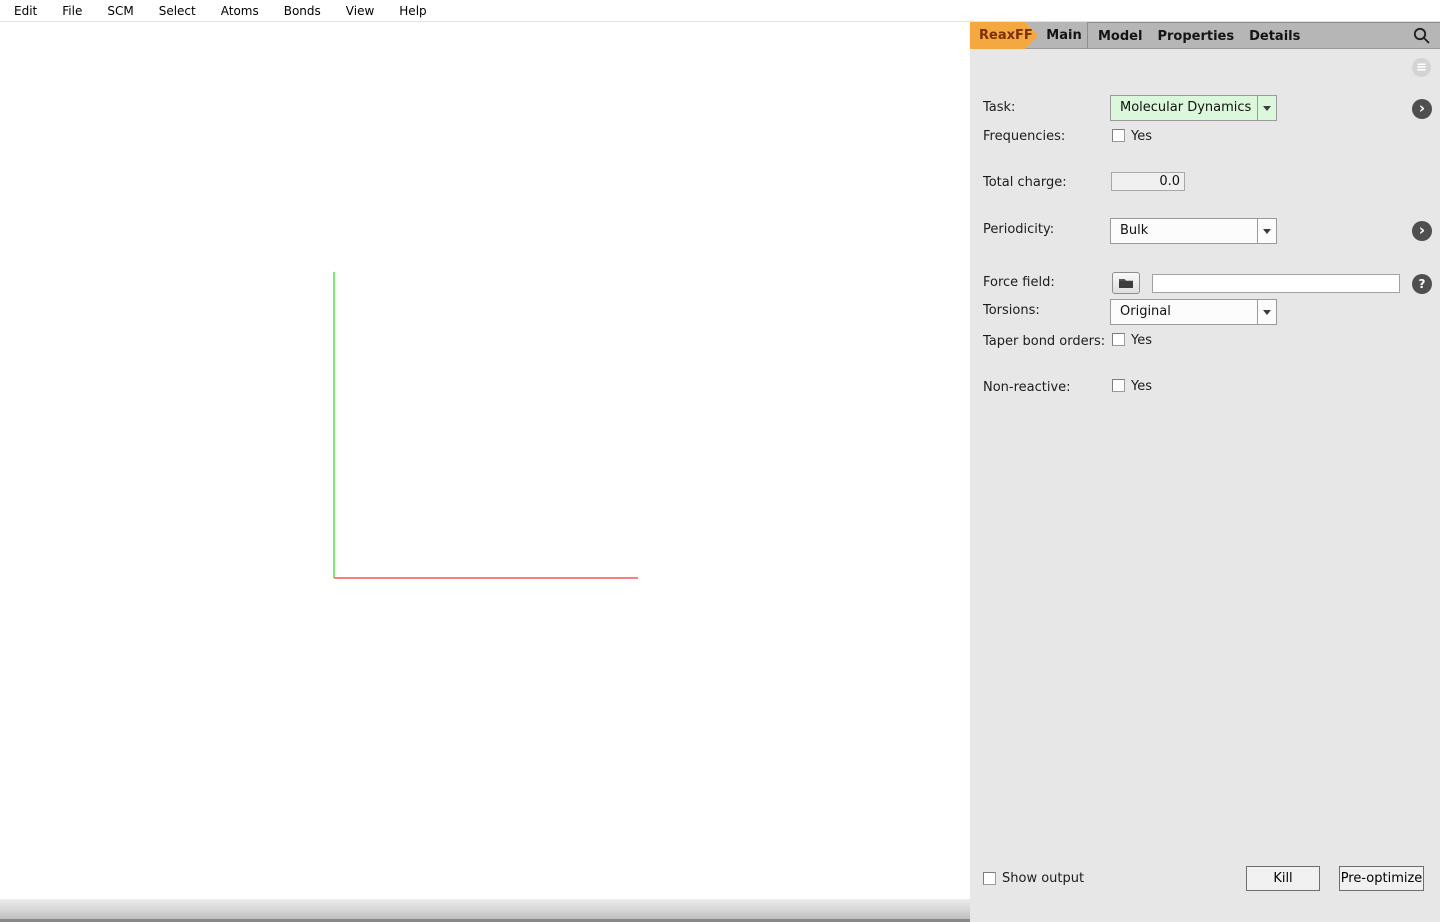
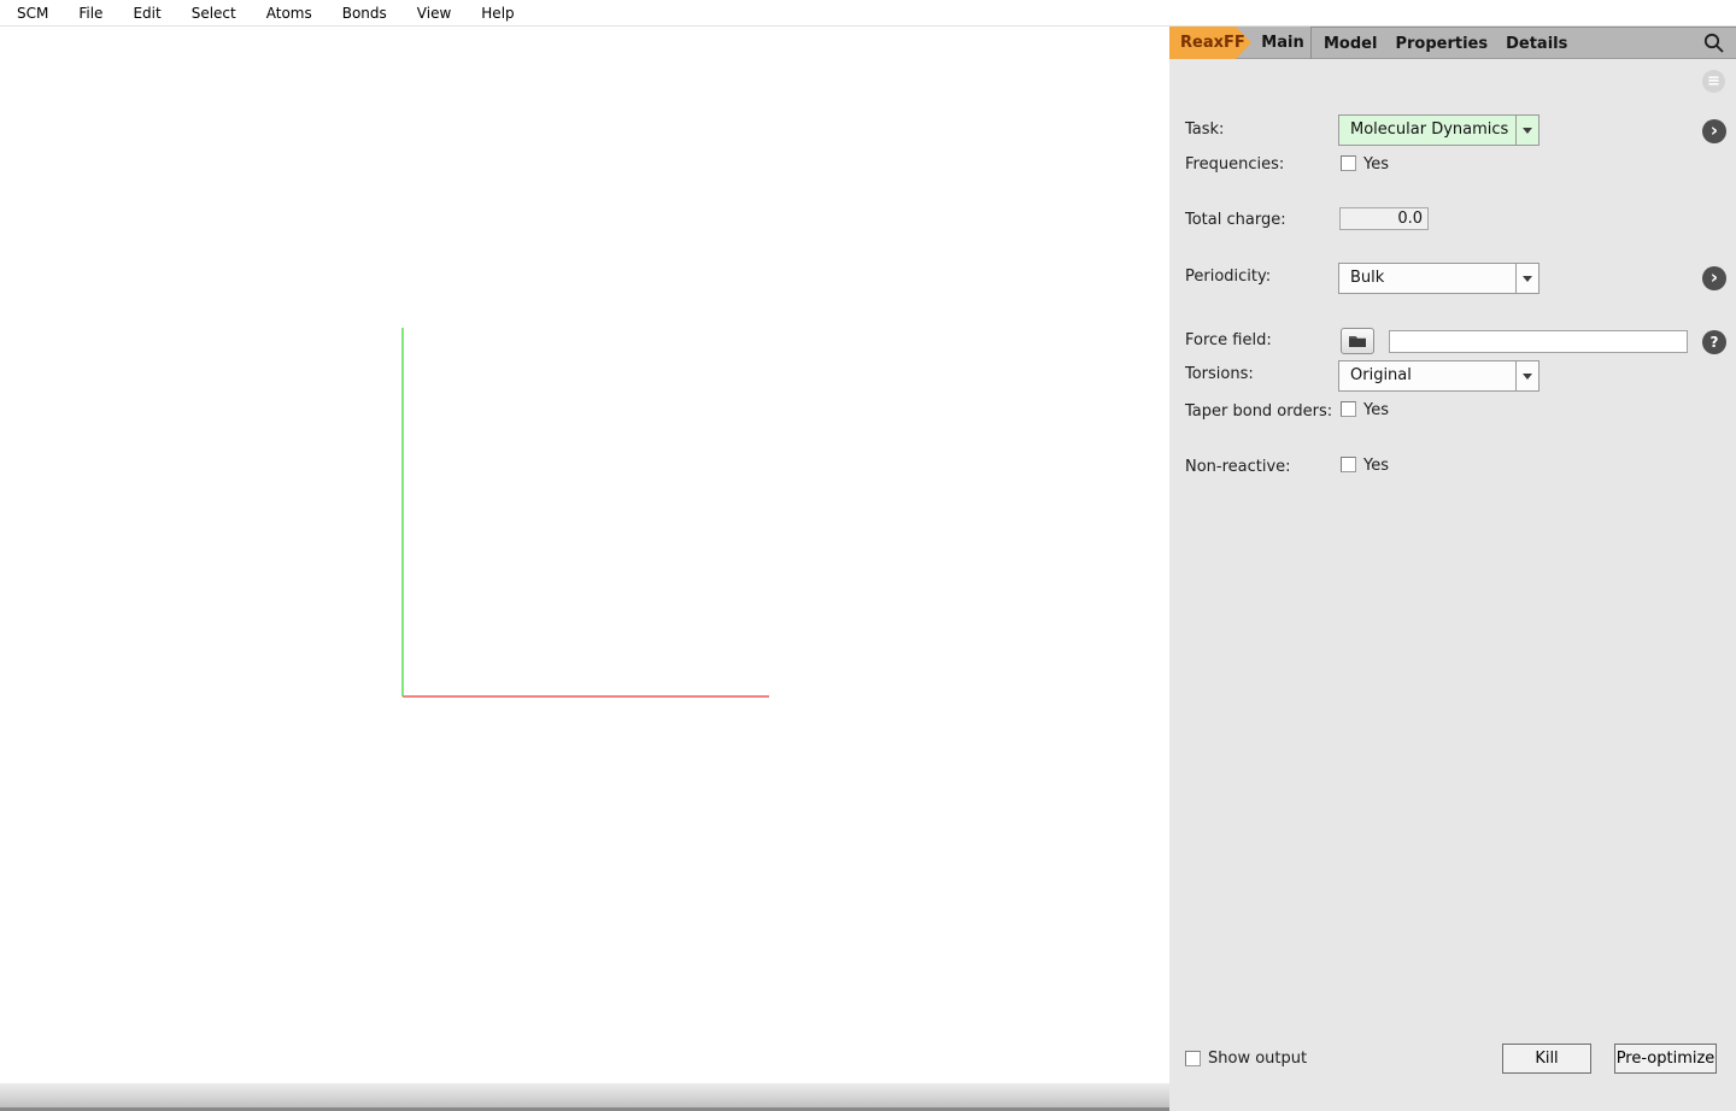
- Edit
+ SCM
  File
- SCM
+ Edit
  Select
  Atoms
  Bonds
  View
  Help
  ReaxFF
  Main
  Model
  Properties
  Details
  ≡
  Task:
  Molecular Dynamics
  ›
  Frequencies:
  Yes
  Total charge:
  0.0
  Periodicity:
  Bulk
  ›
  Force field:
  ?
  Torsions:
  Original
  Taper bond orders:
  Yes
  Non-reactive:
  Yes
  Show output
  Kill
  Pre-optimize
